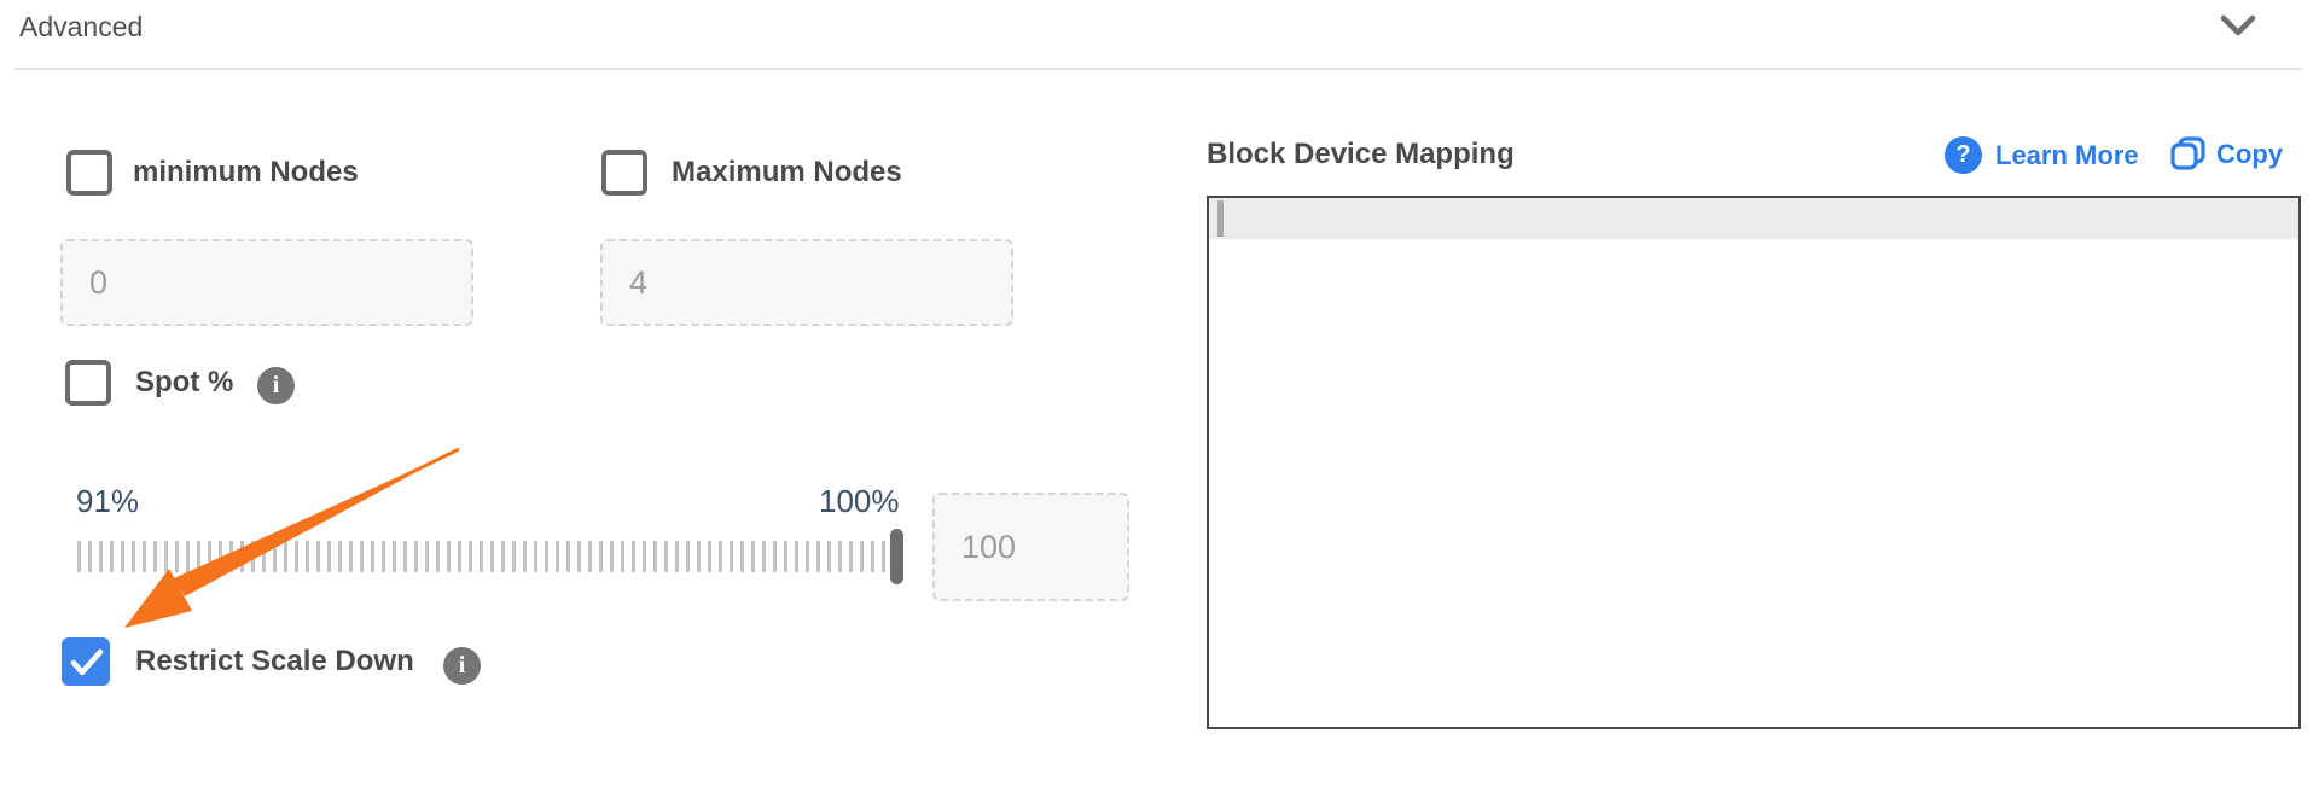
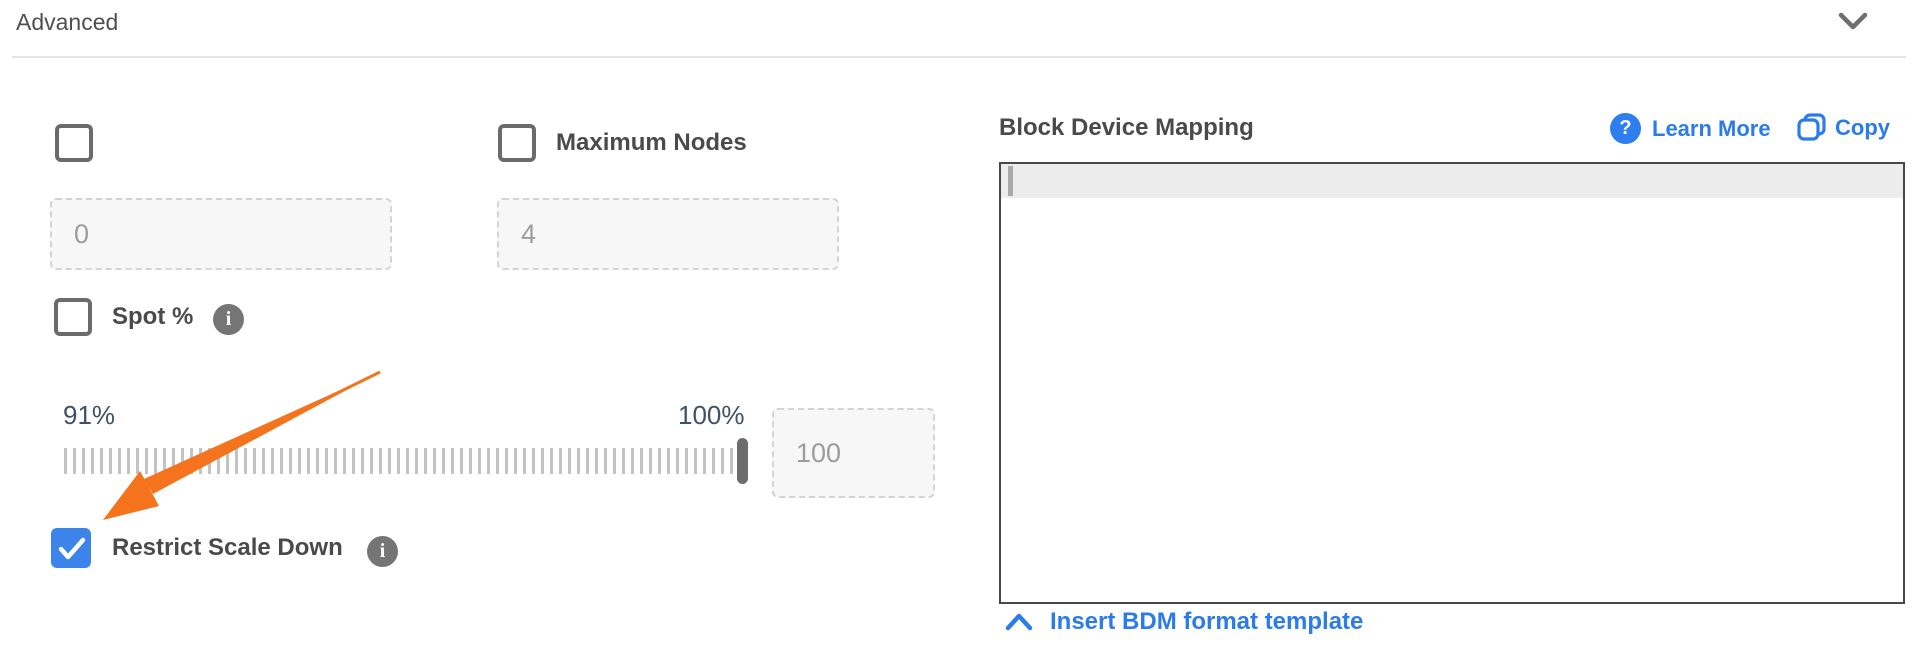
  Advanced
- minimum Nodes
  0
  Maximum Nodes
  4
  Spot %
  i
  91%
  100%
  100
  Restrict Scale Down
  i
  Block Device Mapping
  ?
  Learn More
  Copy
+ Insert BDM format template
